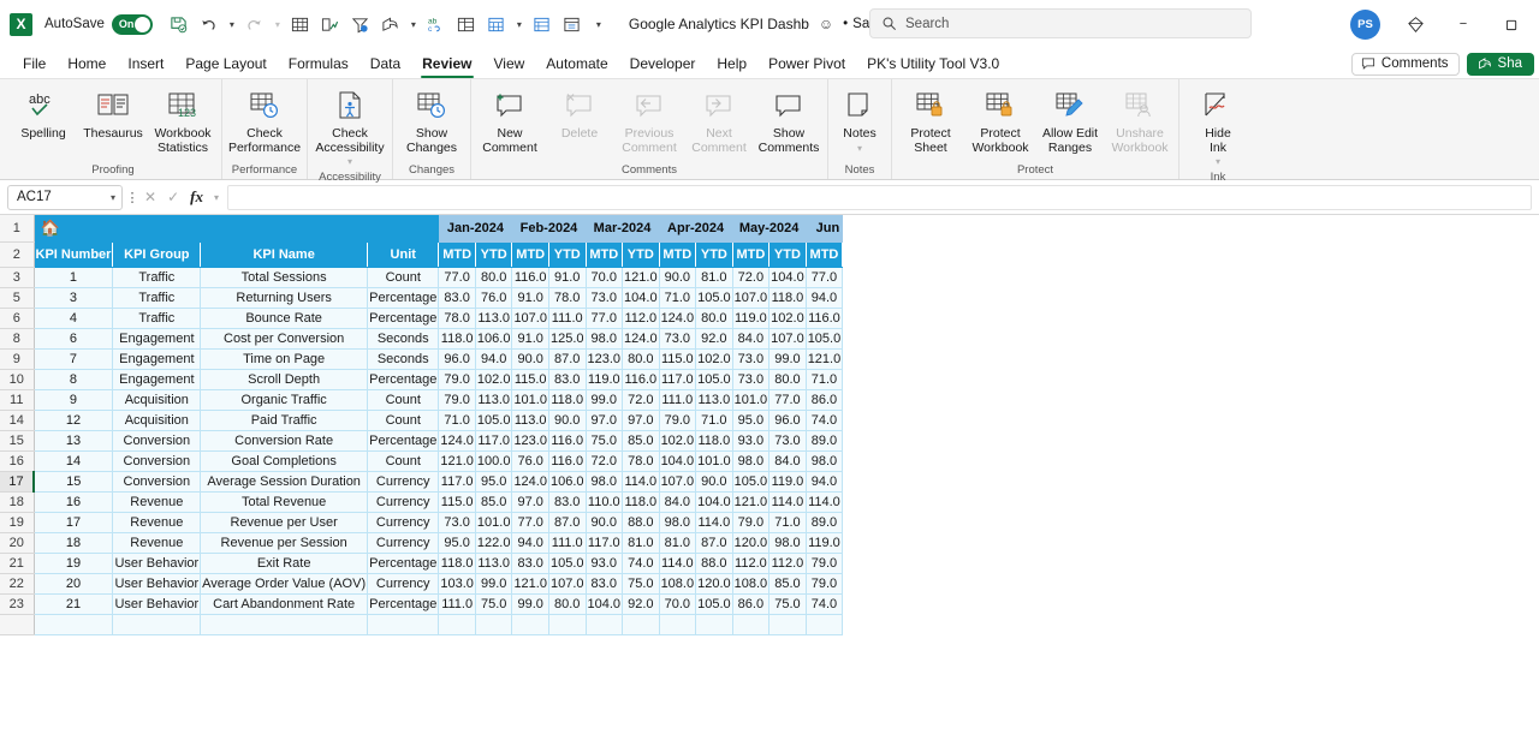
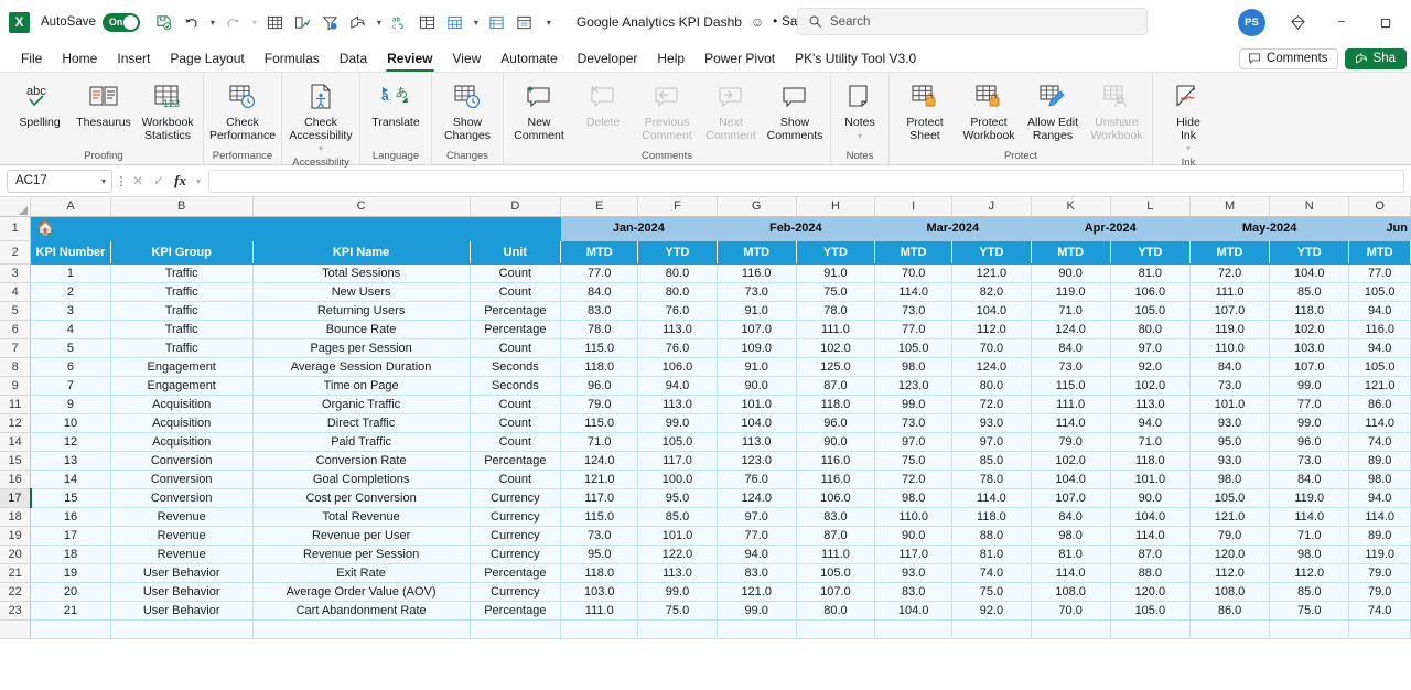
  X
  AutoSave
  On
  ▾
  ▾
  ▾
  ▾
  ▾
  Google Analytics KPI Dashb
  ☺
  •
  Search
  PS
  −
  File
  Home
  Insert
  Page Layout
  Formulas
  Data
  Review
  View
  Automate
  Developer
  Help
  Power Pivot
  PK's Utility Tool V3.0
  Comments
  Sha
  abc
  Spelling
  Thesaurus
  123
  Workbook
  Statistics
  Proofing
  Check
  Performance
  Performance
  Check
  Accessibility
  ▾
  Accessibility
+ a
+ あ
+ Translate
+ Language
  Show
  Changes
  Changes
  New
  Comment
  Delete
  Previous
  Comment
  Next
  Comment
  Show
  Comments
  Comments
  Notes
  ▾
  Notes
  Protect
  Sheet
  Protect
  Workbook
  Allow Edit
  Ranges
  Unshare
  Workbook
  Protect
  Hide
  Ink
  ▾
  Ink
  AC17
  ▾
  ⋮
  ✕
  ✓
  fx
  ▾
+ 	A	B	C	D	E	F	G	H	I	J	K	L	M	N	O
  1	🏠	Jan-2024	Feb-2024	Mar-2024	Apr-2024	May-2024	Jun
  2	KPI Number	KPI Group	KPI Name	Unit	MTD	YTD	MTD	YTD	MTD	YTD	MTD	YTD	MTD	YTD	MTD
  3	1	Traffic	Total Sessions	Count	77.0	80.0	116.0	91.0	70.0	121.0	90.0	81.0	72.0	104.0	77.0
+ 4	2	Traffic	New Users	Count	84.0	80.0	73.0	75.0	114.0	82.0	119.0	106.0	111.0	85.0	105.0
  5	3	Traffic	Returning Users	Percentage	83.0	76.0	91.0	78.0	73.0	104.0	71.0	105.0	107.0	118.0	94.0
  6	4	Traffic	Bounce Rate	Percentage	78.0	113.0	107.0	111.0	77.0	112.0	124.0	80.0	119.0	102.0	116.0
+ 7	5	Traffic	Pages per Session	Count	115.0	76.0	109.0	102.0	105.0	70.0	84.0	97.0	110.0	103.0	94.0
- 8	6	Engagement	Cost per Conversion	Seconds	118.0	106.0	91.0	125.0	98.0	124.0	73.0	92.0	84.0	107.0	105.0
+ 8	6	Engagement	Average Session Duration	Seconds	118.0	106.0	91.0	125.0	98.0	124.0	73.0	92.0	84.0	107.0	105.0
  9	7	Engagement	Time on Page	Seconds	96.0	94.0	90.0	87.0	123.0	80.0	115.0	102.0	73.0	99.0	121.0
- 10	8	Engagement	Scroll Depth	Percentage	79.0	102.0	115.0	83.0	119.0	116.0	117.0	105.0	73.0	80.0	71.0
  11	9	Acquisition	Organic Traffic	Count	79.0	113.0	101.0	118.0	99.0	72.0	111.0	113.0	101.0	77.0	86.0
+ 12	10	Acquisition	Direct Traffic	Count	115.0	99.0	104.0	96.0	73.0	93.0	114.0	94.0	93.0	99.0	114.0
  14	12	Acquisition	Paid Traffic	Count	71.0	105.0	113.0	90.0	97.0	97.0	79.0	71.0	95.0	96.0	74.0
  15	13	Conversion	Conversion Rate	Percentage	124.0	117.0	123.0	116.0	75.0	85.0	102.0	118.0	93.0	73.0	89.0
  16	14	Conversion	Goal Completions	Count	121.0	100.0	76.0	116.0	72.0	78.0	104.0	101.0	98.0	84.0	98.0
- 17	15	Conversion	Average Session Duration	Currency	117.0	95.0	124.0	106.0	98.0	114.0	107.0	90.0	105.0	119.0	94.0
+ 17	15	Conversion	Cost per Conversion	Currency	117.0	95.0	124.0	106.0	98.0	114.0	107.0	90.0	105.0	119.0	94.0
  18	16	Revenue	Total Revenue	Currency	115.0	85.0	97.0	83.0	110.0	118.0	84.0	104.0	121.0	114.0	114.0
  19	17	Revenue	Revenue per User	Currency	73.0	101.0	77.0	87.0	90.0	88.0	98.0	114.0	79.0	71.0	89.0
  20	18	Revenue	Revenue per Session	Currency	95.0	122.0	94.0	111.0	117.0	81.0	81.0	87.0	120.0	98.0	119.0
  21	19	User Behavior	Exit Rate	Percentage	118.0	113.0	83.0	105.0	93.0	74.0	114.0	88.0	112.0	112.0	79.0
  22	20	User Behavior	Average Order Value (AOV)	Currency	103.0	99.0	121.0	107.0	83.0	75.0	108.0	120.0	108.0	85.0	79.0
  23	21	User Behavior	Cart Abandonment Rate	Percentage	111.0	75.0	99.0	80.0	104.0	92.0	70.0	105.0	86.0	75.0	74.0
